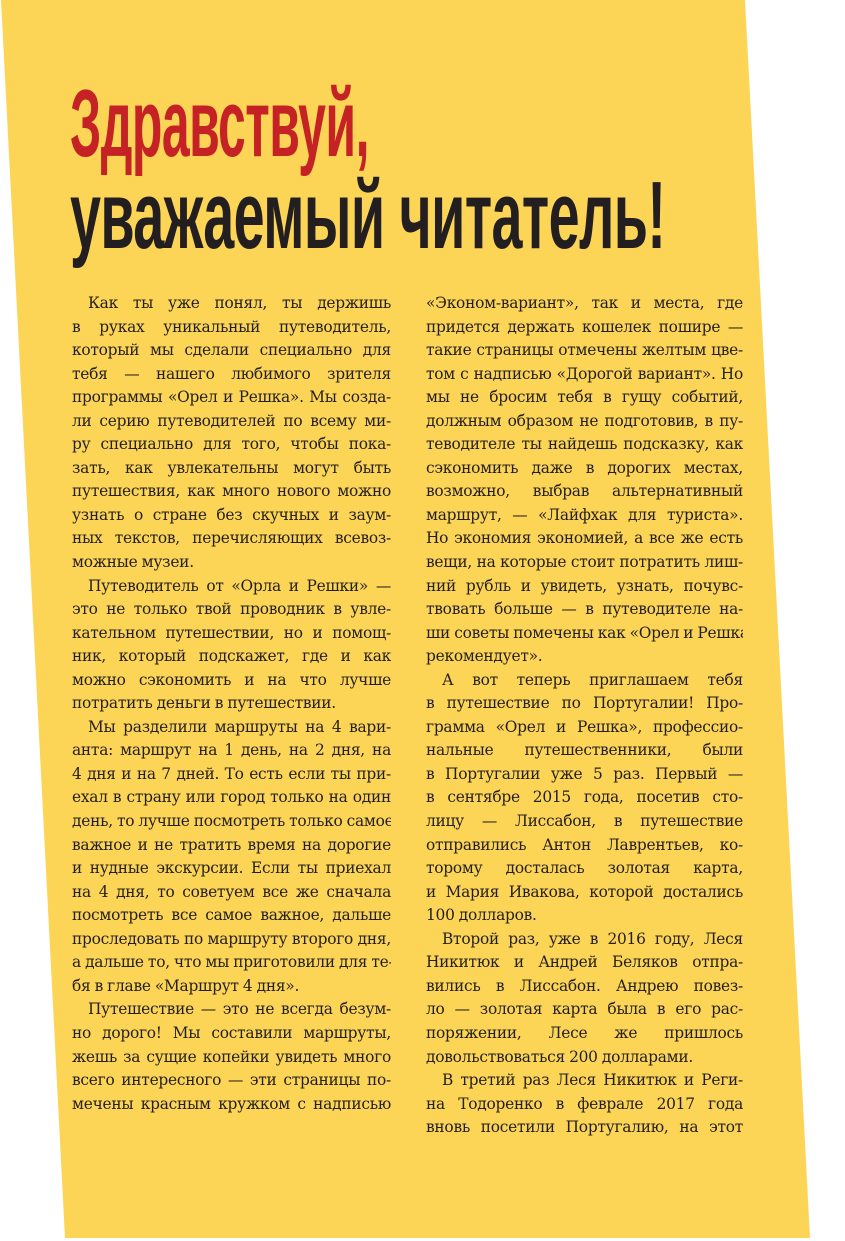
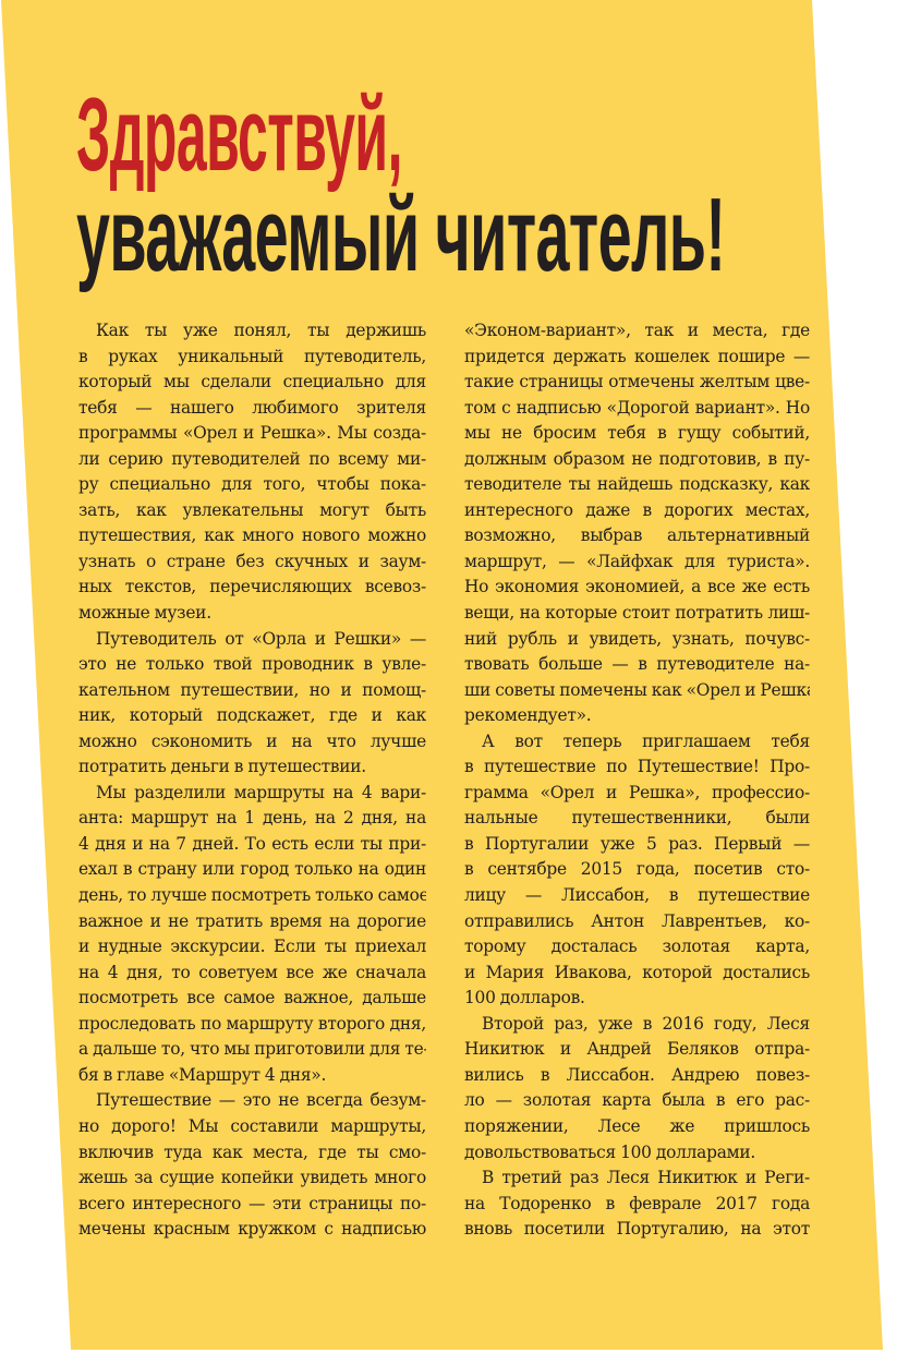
  Здравствуй,
  уважаемый читатель!
  Как ты уже понял, ты держишь
  в руках уникальный путеводитель,
  который мы сделали специально для
  тебя — нашего любимого зрителя
  программы «Орел и Решка». Мы созда-
  ли серию путеводителей по всему ми-
  ру специально для того, чтобы пока-
  зать, как увлекательны могут быть
  путешествия, как много нового можно
  узнать о стране без скучных и заум-
  ных текстов, перечисляющих всевоз-
  можные музеи.
  Путеводитель от «Орла и Решки» —
  это не только твой проводник в увле-
  кательном путешествии, но и помощ-
  ник, который подскажет, где и как
  можно сэкономить и на что лучше
  потратить деньги в путешествии.
  Мы разделили маршруты на 4 вари-
  анта: маршрут на 1 день, на 2 дня, на
  4 дня и на 7 дней. То есть если ты при-
  ехал в страну или город только на один
  день, то лучше посмотреть только самое
  важное и не тратить время на дорогие
  и нудные экскурсии. Если ты приехал
  на 4 дня, то советуем все же сначала
  посмотреть все самое важное, дальше
  проследовать по маршруту второго дня,
  а дальше то, что мы приготовили для те-
  бя в главе «Маршрут 4 дня».
  Путешествие — это не всегда безум-
  но дорого! Мы составили маршруты,
+ включив туда как места, где ты смо-
  жешь за сущие копейки увидеть много
  всего интересного — эти страницы по-
  мечены красным кружком с надписью
  «Эконом-вариант», так и места, где
  придется держать кошелек пошире —
  такие страницы отмечены желтым цве-
  том с надписью «Дорогой вариант». Но
  мы не бросим тебя в гущу событий,
  должным образом не подготовив, в пу-
  теводителе ты найдешь подсказку, как
- сэкономить даже в дорогих местах,
+ интересного даже в дорогих местах,
  возможно, выбрав альтернативный
  маршрут, — «Лайфхак для туриста».
  Но экономия экономией, а все же есть
  вещи, на которые стоит потратить лиш-
  ний рубль и увидеть, узнать, почувс-
  твовать больше — в путеводителе на-
  ши советы помечены как «Орел и Решк
  рекомендует».
  А вот теперь приглашаем тебя
- в путешествие по Португалии! Про-
+ в путешествие по Путешествие! Про-
  грамма «Орел и Решка», профессио-
  нальные путешественники, были
  в Португалии уже 5 раз. Первый —
  в сентябре 2015 года, посетив сто-
  лицу — Лиссабон, в путешествие
  отправились Антон Лаврентьев, ко-
  торому досталась золотая карта,
  и Мария Ивакова, которой достались
  100 долларов.
  Второй раз, уже в 2016 году, Леся
  Никитюк и Андрей Беляков отпра-
  вились в Лиссабон. Андрею повез-
  ло — золотая карта была в его рас-
  поряжении, Лесе же пришлось
- довольствоваться 200 долларами.
+ довольствоваться 100 долларами.
  В третий раз Леся Никитюк и Реги-
  на Тодоренко в феврале 2017 года
  вновь посетили Португалию, на этот
